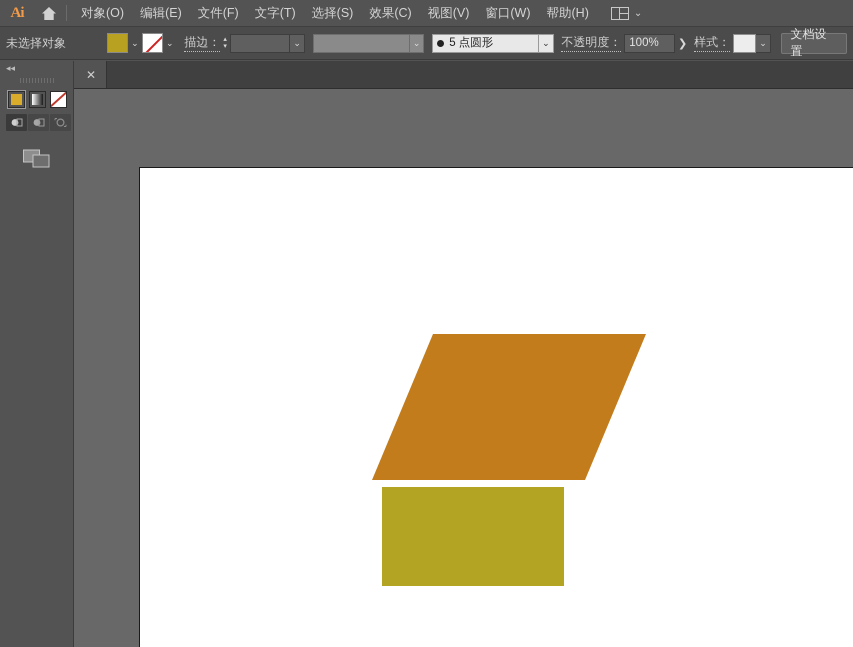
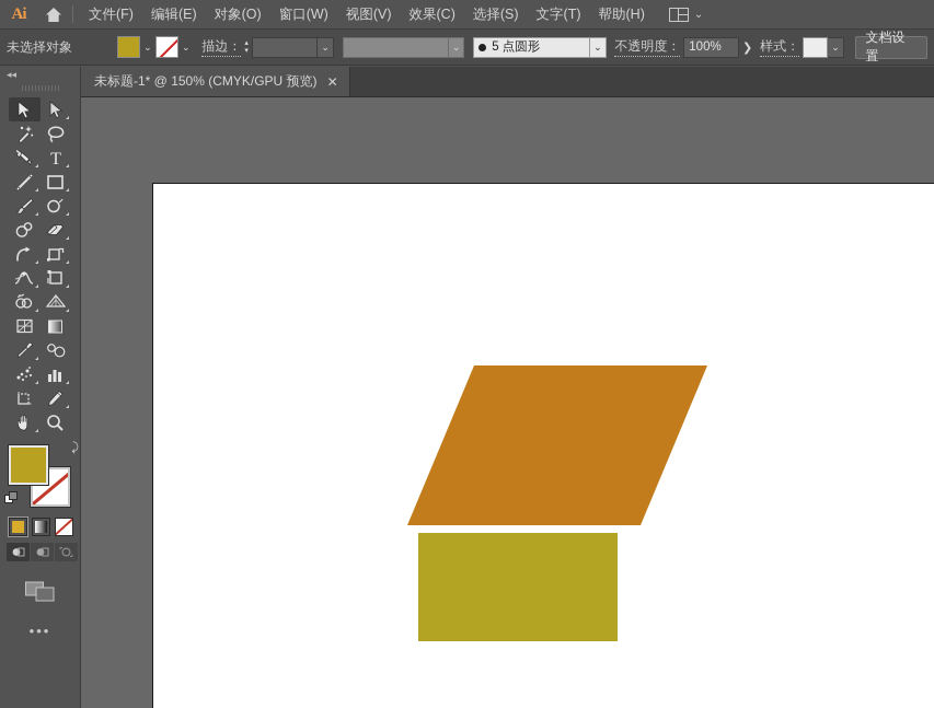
  Ai
- 对象(O)
+ 文件(F)
  编辑(E)
- 文件(F)
+ 对象(O)
- 文字(T)
+ 窗口(W)
- 选择(S)
+ 视图(V)
  效果(C)
- 视图(V)
+ 选择(S)
- 窗口(W)
+ 文字(T)
  帮助(H)
  ⌄
  未选择对象
  ⌄
  ⌄
  描边：
  ⌄
  ⌄
  5 点圆形
  ⌄
  不透明度：
  100%
  ❯
  样式：
  ⌄
  文档设置
+ 未标题-1* @ 150% (CMYK/GPU 预览)
  ✕
  ◂◂
+ T
+ ⤸
+ •••
